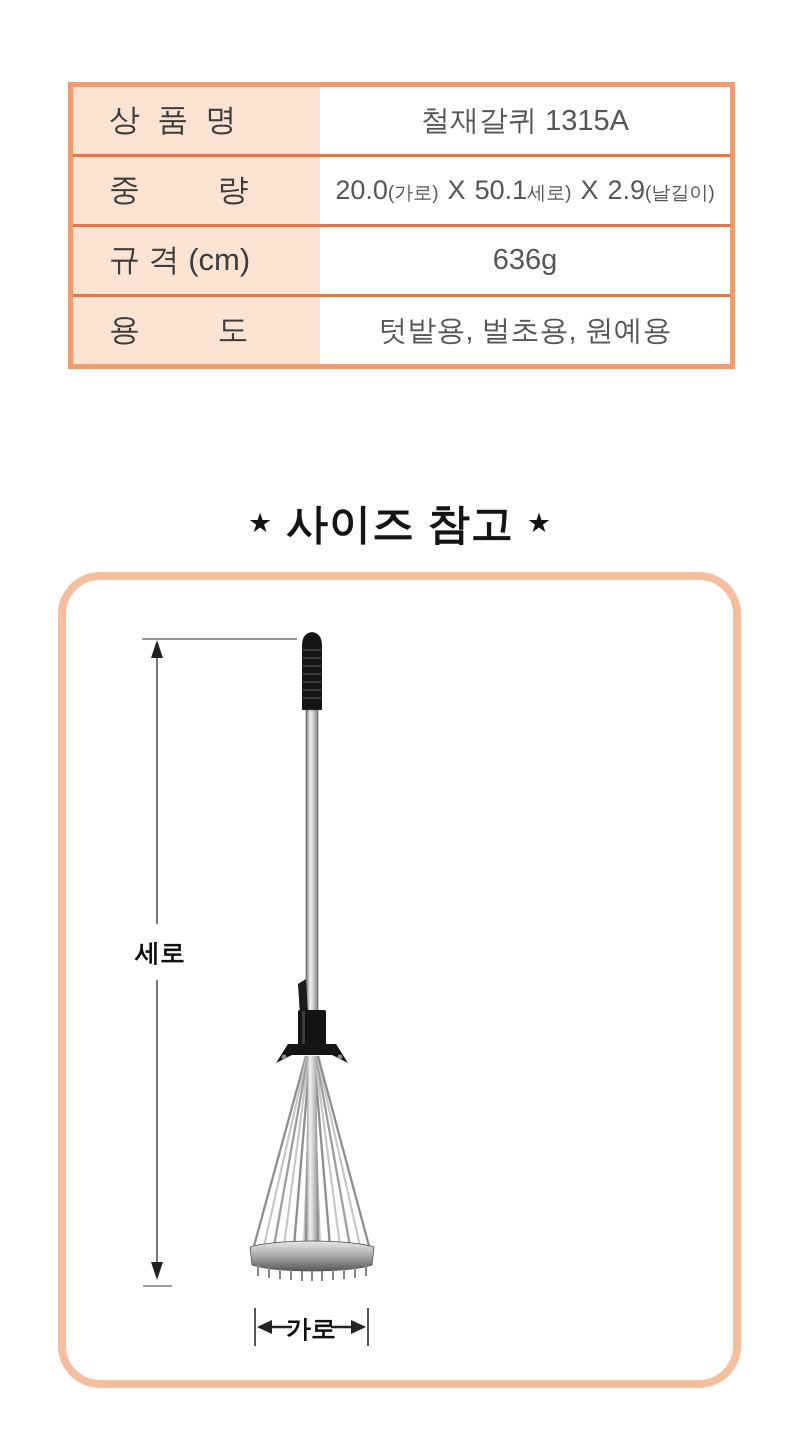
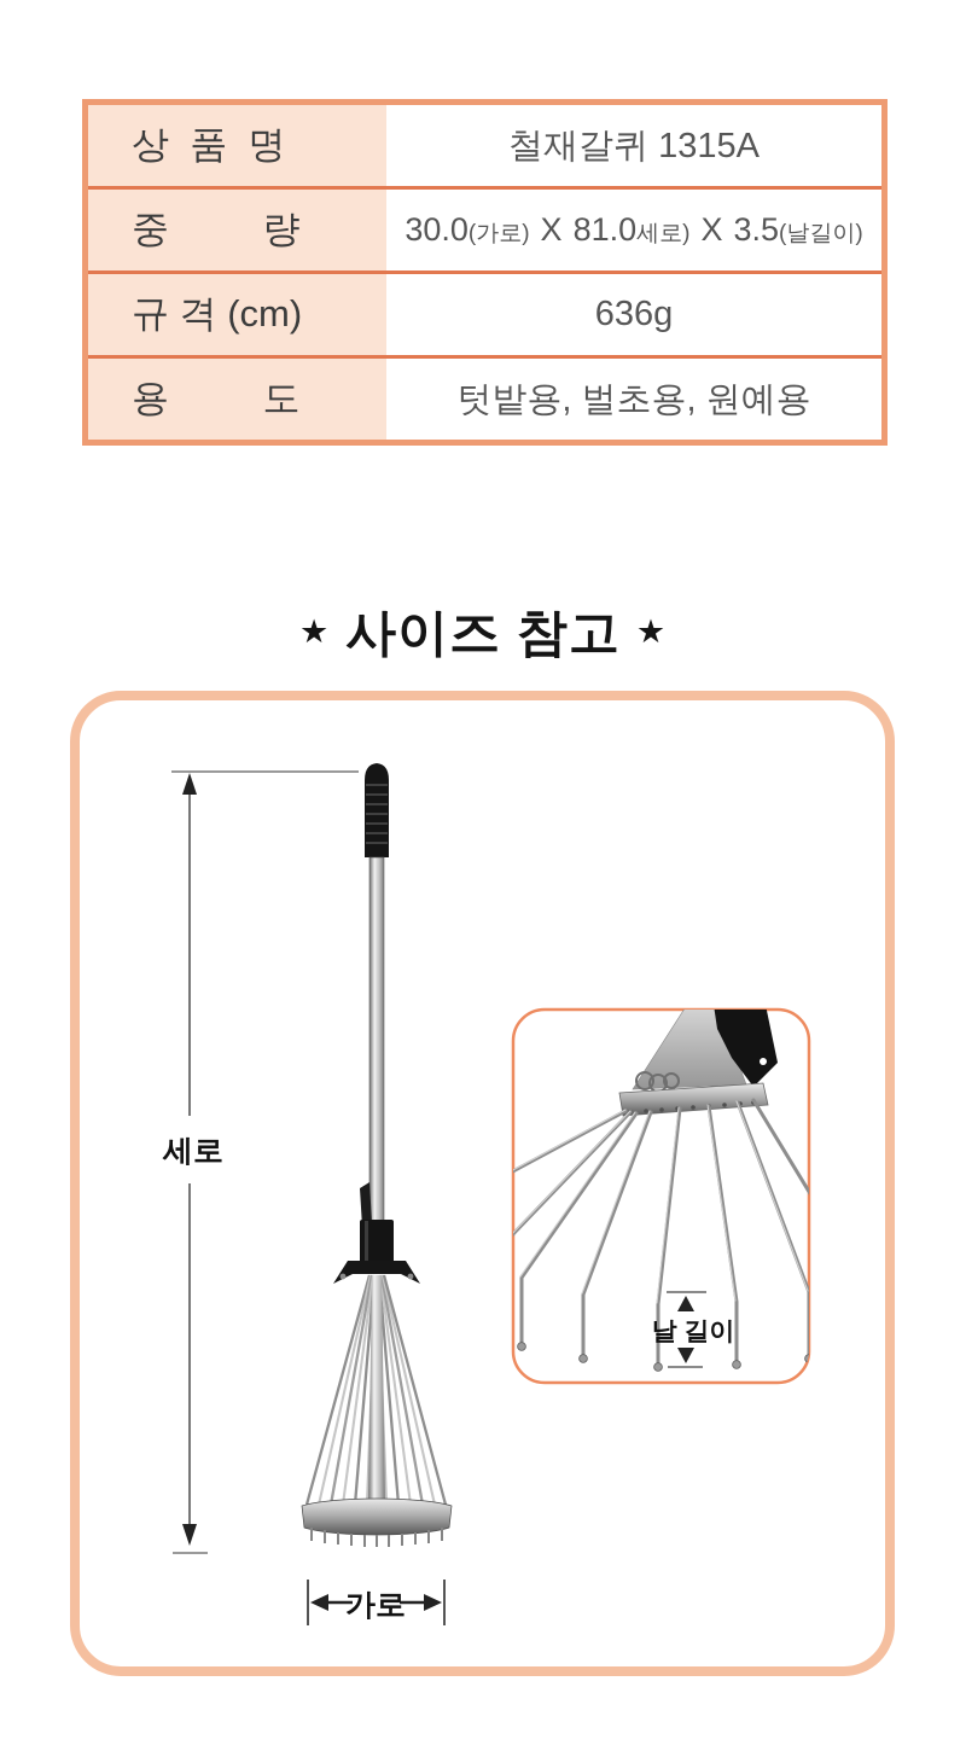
  상 품 명
  철재갈퀴 1315A
  중 량
- 20.0
+ 30.0
  (가로)
  X
- 50.1
+ 81.0
  세로)
  X
- 2.9
+ 3.5
  (날길이)
  규 격 (cm)
  636g
  용 도
  텃밭용, 벌초용, 원예용
  ★ 사이즈 참고 ★
  세로
  가로
+ 날 길이
